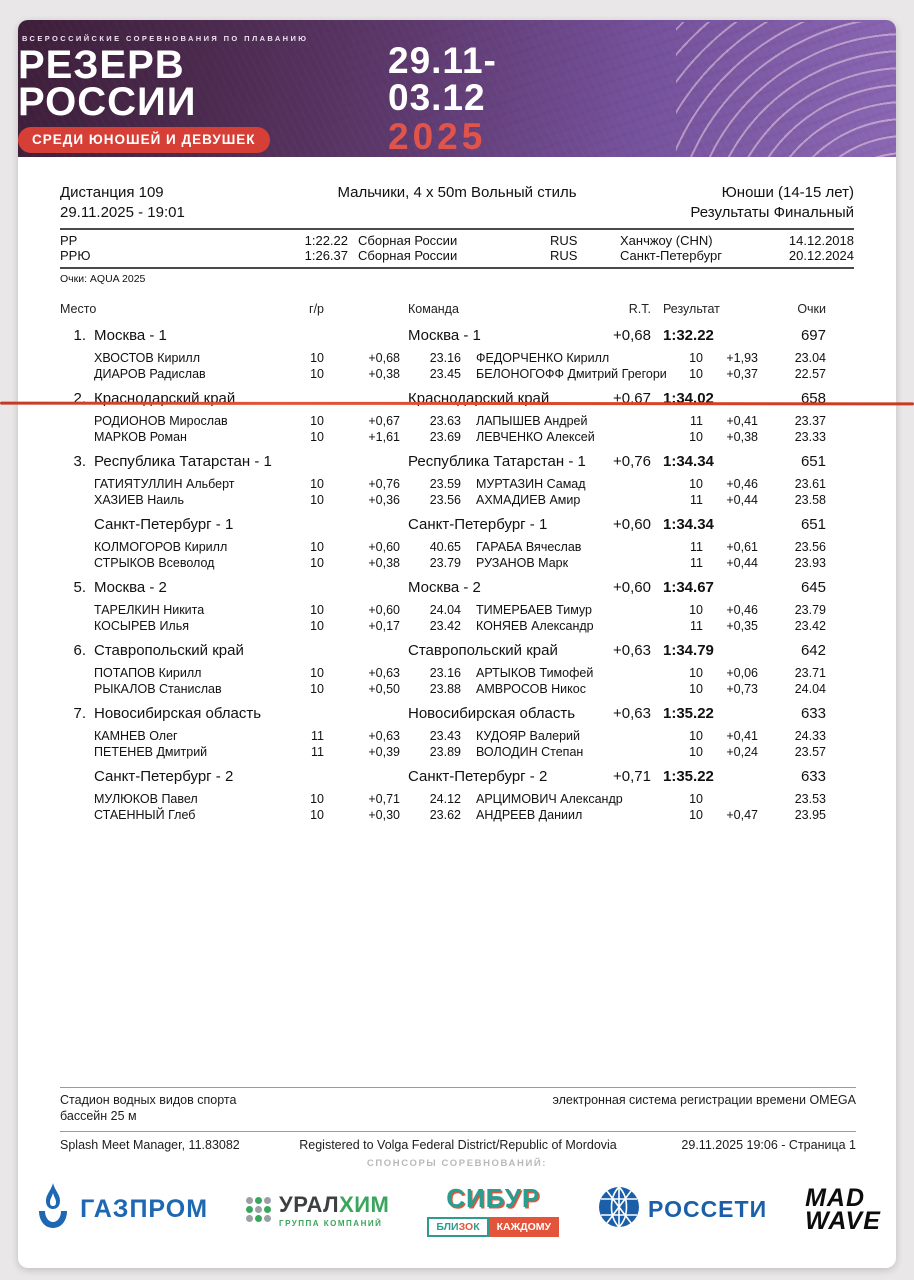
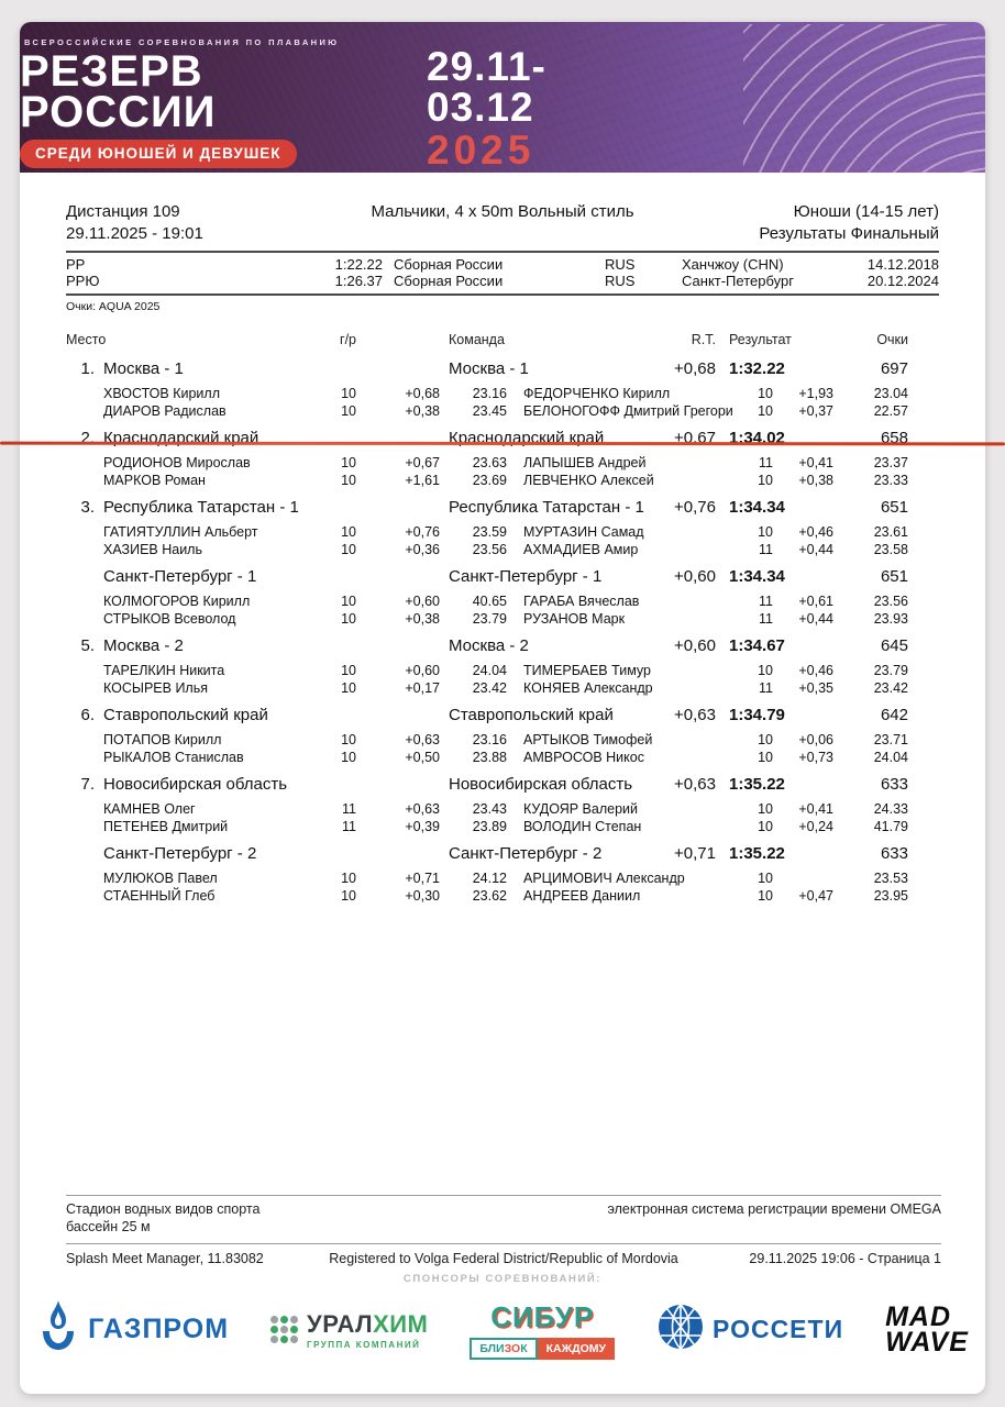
  ВСЕРОССИЙСКИЕ СОРЕВНОВАНИЯ ПО ПЛАВАНИЮ
  РЕЗЕРВ
  РОССИИ
  СРЕДИ ЮНОШЕЙ И ДЕВУШЕК
  29.11-
  03.12
  2025
  Дистанция 109
  Мальчики, 4 x 50m Вольный стиль
  Юноши (14-15 лет)
  29.11.2025 - 19:01
  Результаты Финальный
  PP
  1:22.22
  Сборная России
  RUS
  Ханчжоу (CHN)
  14.12.2018
  РРЮ
  1:26.37
  Сборная России
  RUS
  Санкт-Петербург
  20.12.2024
  Очки: AQUA 2025
  Место
  г/р
  Команда
  R.T.
  Результат
  Очки
  1.
  Москва - 1
  Москва - 1
  +0,68
  1:32.22
  697
  ХВОСТОВ Кирилл
  10
  +0,68
  23.16
  ФЕДОРЧЕНКО Кирилл
  10
  +1,93
  23.04
  ДИАРОВ Радислав
  10
  +0,38
  23.45
  БЕЛОНОГОФФ Дмитрий Грегори
  10
  +0,37
  22.57
  2.
  Краснодарский край
  Краснодарский край
  +0,67
  1:34.02
  658
  РОДИОНОВ Мирослав
  10
  +0,67
  23.63
  ЛАПЫШЕВ Андрей
  11
  +0,41
  23.37
  МАРКОВ Роман
  10
  +1,61
  23.69
  ЛЕВЧЕНКО Алексей
  10
  +0,38
  23.33
  3.
  Республика Татарстан - 1
  Республика Татарстан - 1
  +0,76
  1:34.34
  651
  ГАТИЯТУЛЛИН Альберт
  10
  +0,76
  23.59
  МУРТАЗИН Самад
  10
  +0,46
  23.61
  ХАЗИЕВ Наиль
  10
  +0,36
  23.56
  АХМАДИЕВ Амир
  11
  +0,44
  23.58
  Санкт-Петербург - 1
  Санкт-Петербург - 1
  +0,60
  1:34.34
  651
  КОЛМОГОРОВ Кирилл
  10
  +0,60
  40.65
  ГАРАБА Вячеслав
  11
  +0,61
  23.56
  СТРЫКОВ Всеволод
  10
  +0,38
  23.79
  РУЗАНОВ Марк
  11
  +0,44
  23.93
  5.
  Москва - 2
  Москва - 2
  +0,60
  1:34.67
  645
  ТАРЕЛКИН Никита
  10
  +0,60
  24.04
  ТИМЕРБАЕВ Тимур
  10
  +0,46
  23.79
  КОСЫРЕВ Илья
  10
  +0,17
  23.42
  КОНЯЕВ Александр
  11
  +0,35
  23.42
  6.
  Ставропольский край
  Ставропольский край
  +0,63
  1:34.79
  642
  ПОТАПОВ Кирилл
  10
  +0,63
  23.16
  АРТЫКОВ Тимофей
  10
  +0,06
  23.71
  РЫКАЛОВ Станислав
  10
  +0,50
  23.88
  АМВРОСОВ Никос
  10
  +0,73
  24.04
  7.
  Новосибирская область
  Новосибирская область
  +0,63
  1:35.22
  633
  КАМНЕВ Олег
  11
  +0,63
  23.43
  КУДОЯР Валерий
  10
  +0,41
  24.33
  ПЕТЕНЕВ Дмитрий
  11
  +0,39
  23.89
  ВОЛОДИН Степан
  10
  +0,24
- 23.57
+ 41.79
  Санкт-Петербург - 2
  Санкт-Петербург - 2
  +0,71
  1:35.22
  633
  МУЛЮКОВ Павел
  10
  +0,71
  24.12
  АРЦИМОВИЧ Александр
  10
  23.53
  СТАЕННЫЙ Глеб
  10
  +0,30
  23.62
  АНДРЕЕВ Даниил
  10
  +0,47
  23.95
  Стадион водных видов спорта
  электронная система регистрации времени OMEGA
  бассейн 25 м
  Splash Meet Manager, 11.83082
  Registered to Volga Federal District/Republic of Mordovia
  29.11.2025 19:06 - Страница 1
  СПОНСОРЫ СОРЕВНОВАНИЙ:
  ГАЗПРОМ
  УРАЛХИМ
  ГРУППА КОМПАНИЙ
  СИБУР
  БЛИЗОК
  КАЖДОМУ
  РОССЕТИ
  MAD
  WAVE
